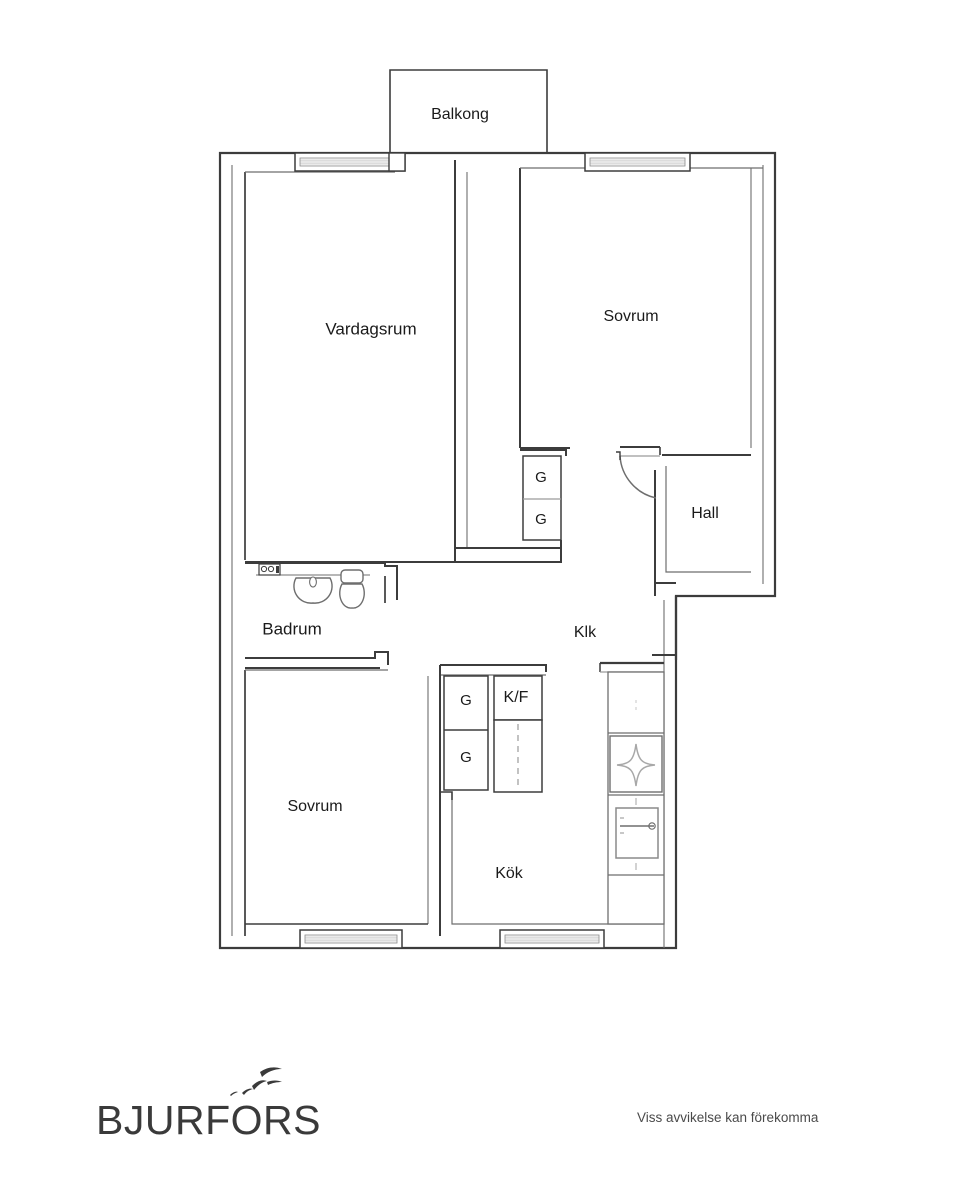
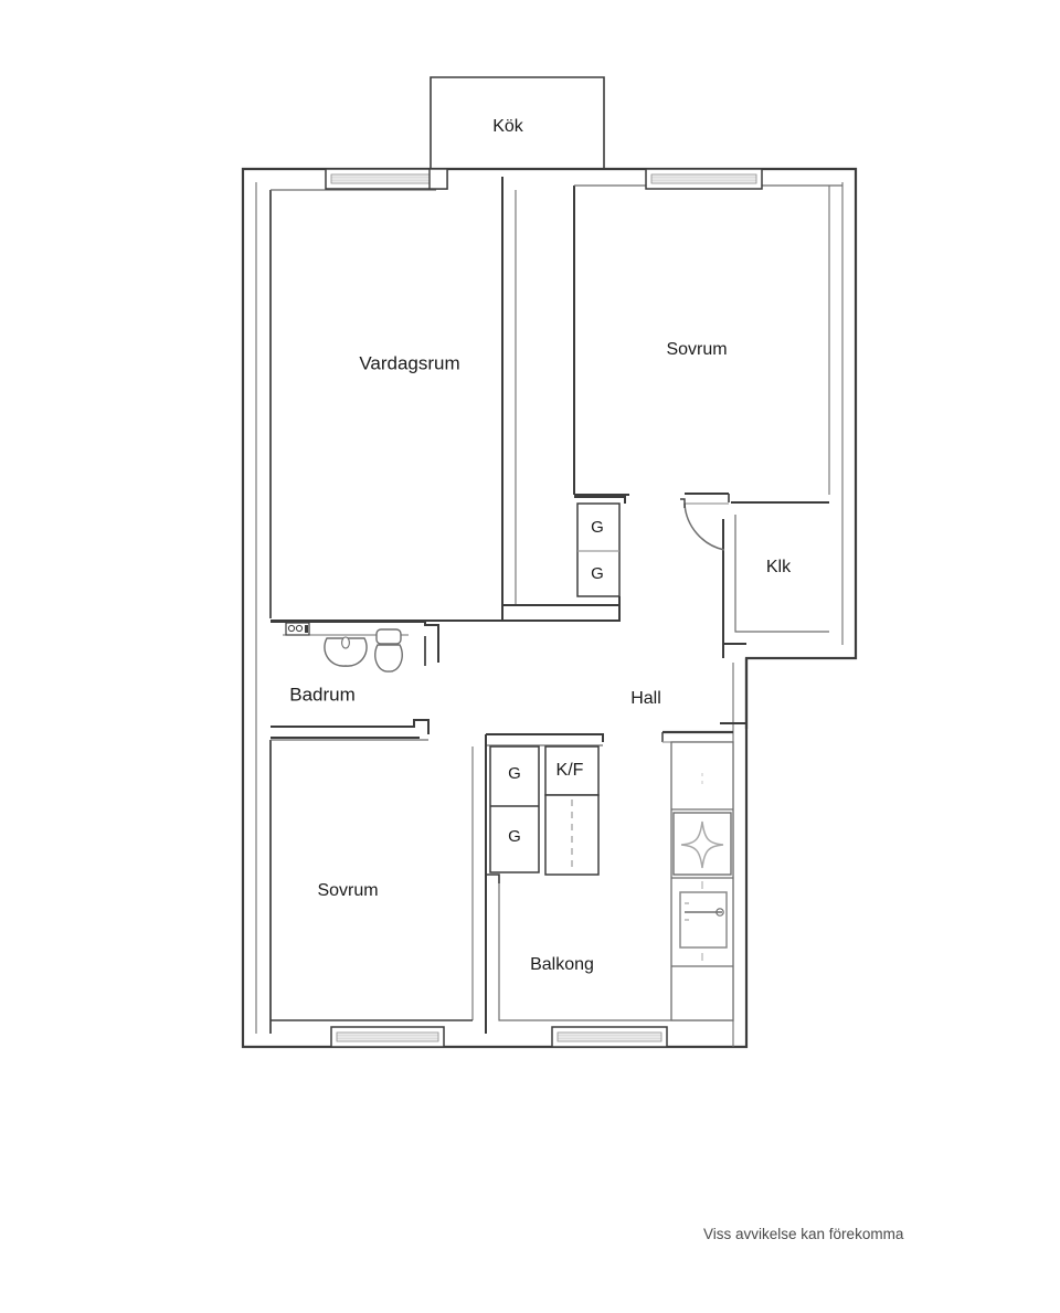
- Balkong
+ Kök
  Vardagsrum
  Sovrum
- Hall
+ Klk
  Badrum
- Klk
+ Hall
  Sovrum
- Kök
+ Balkong
  G
  G
  G
  G
  K/F
- BJURFORS
  Viss avvikelse kan förekomma
